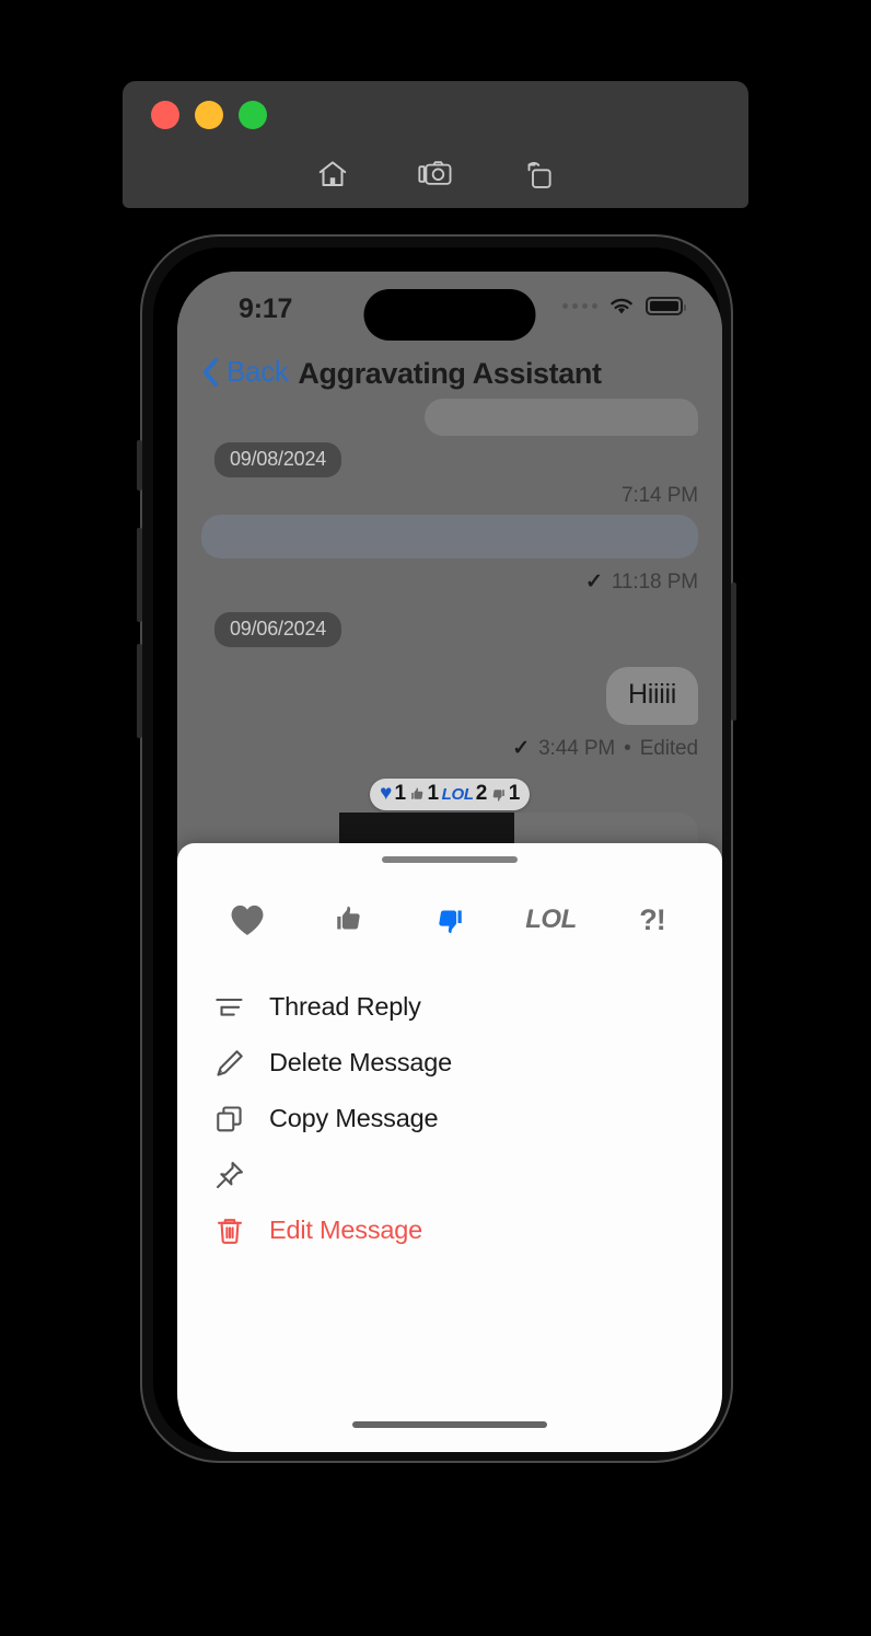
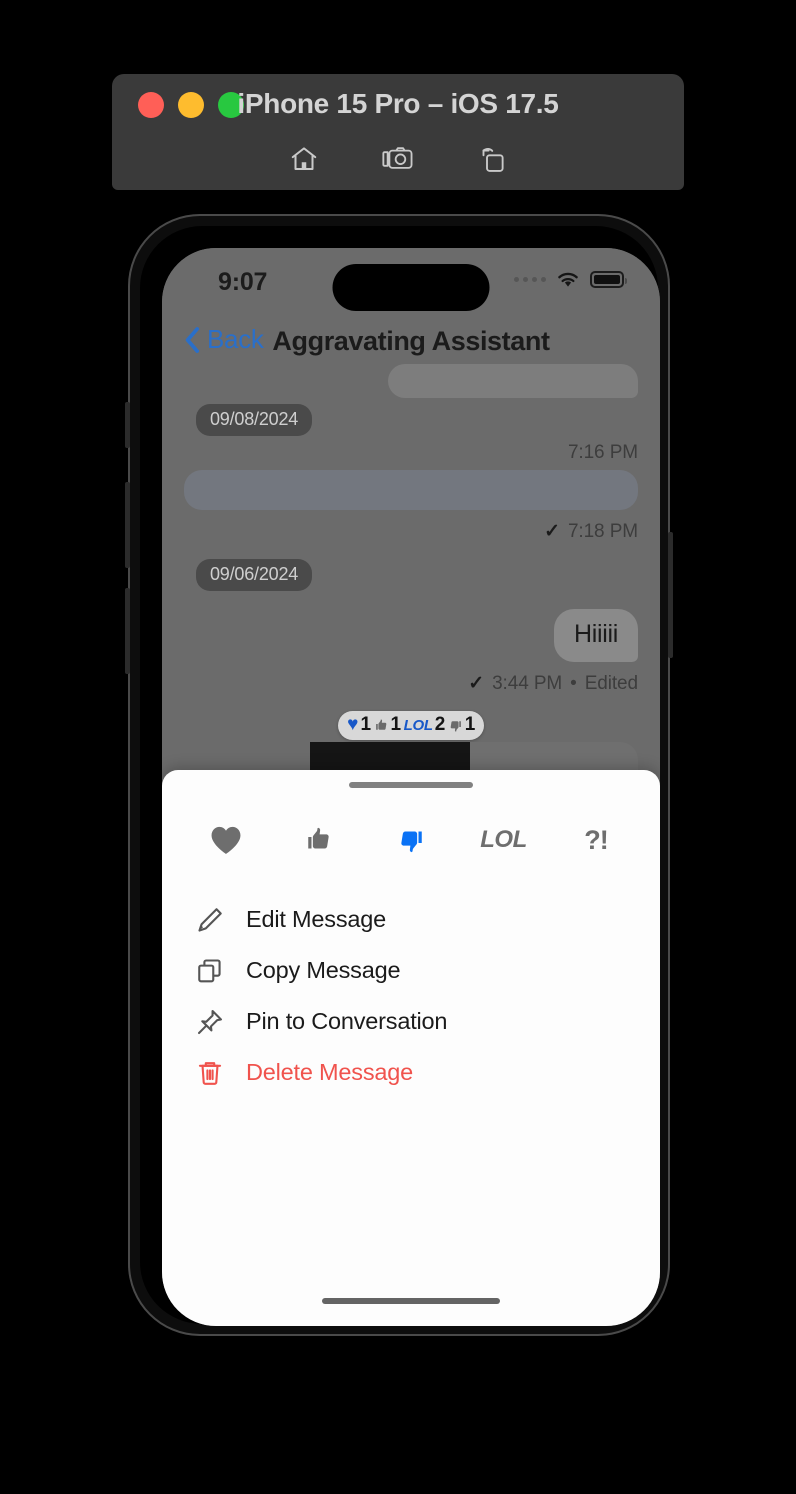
+ iPhone 15 Pro – iOS 17.5
- 9:17
+ 9:07
  Back
  Aggravating Assistant
  09/08/2024
- 7:14 PM
+ 7:16 PM
  ✓
- 11:18 PM
+ 7:18 PM
  09/06/2024
  Hiiiii
  ✓
  3:44 PM
  •
  Edited
  ♥
  1
  1
  LOL
  2
  1
  LOL
  ?!
- Thread Reply
- Delete Message
+ Edit Message
  Copy Message
+ Pin to Conversation
- Edit Message
+ Delete Message
